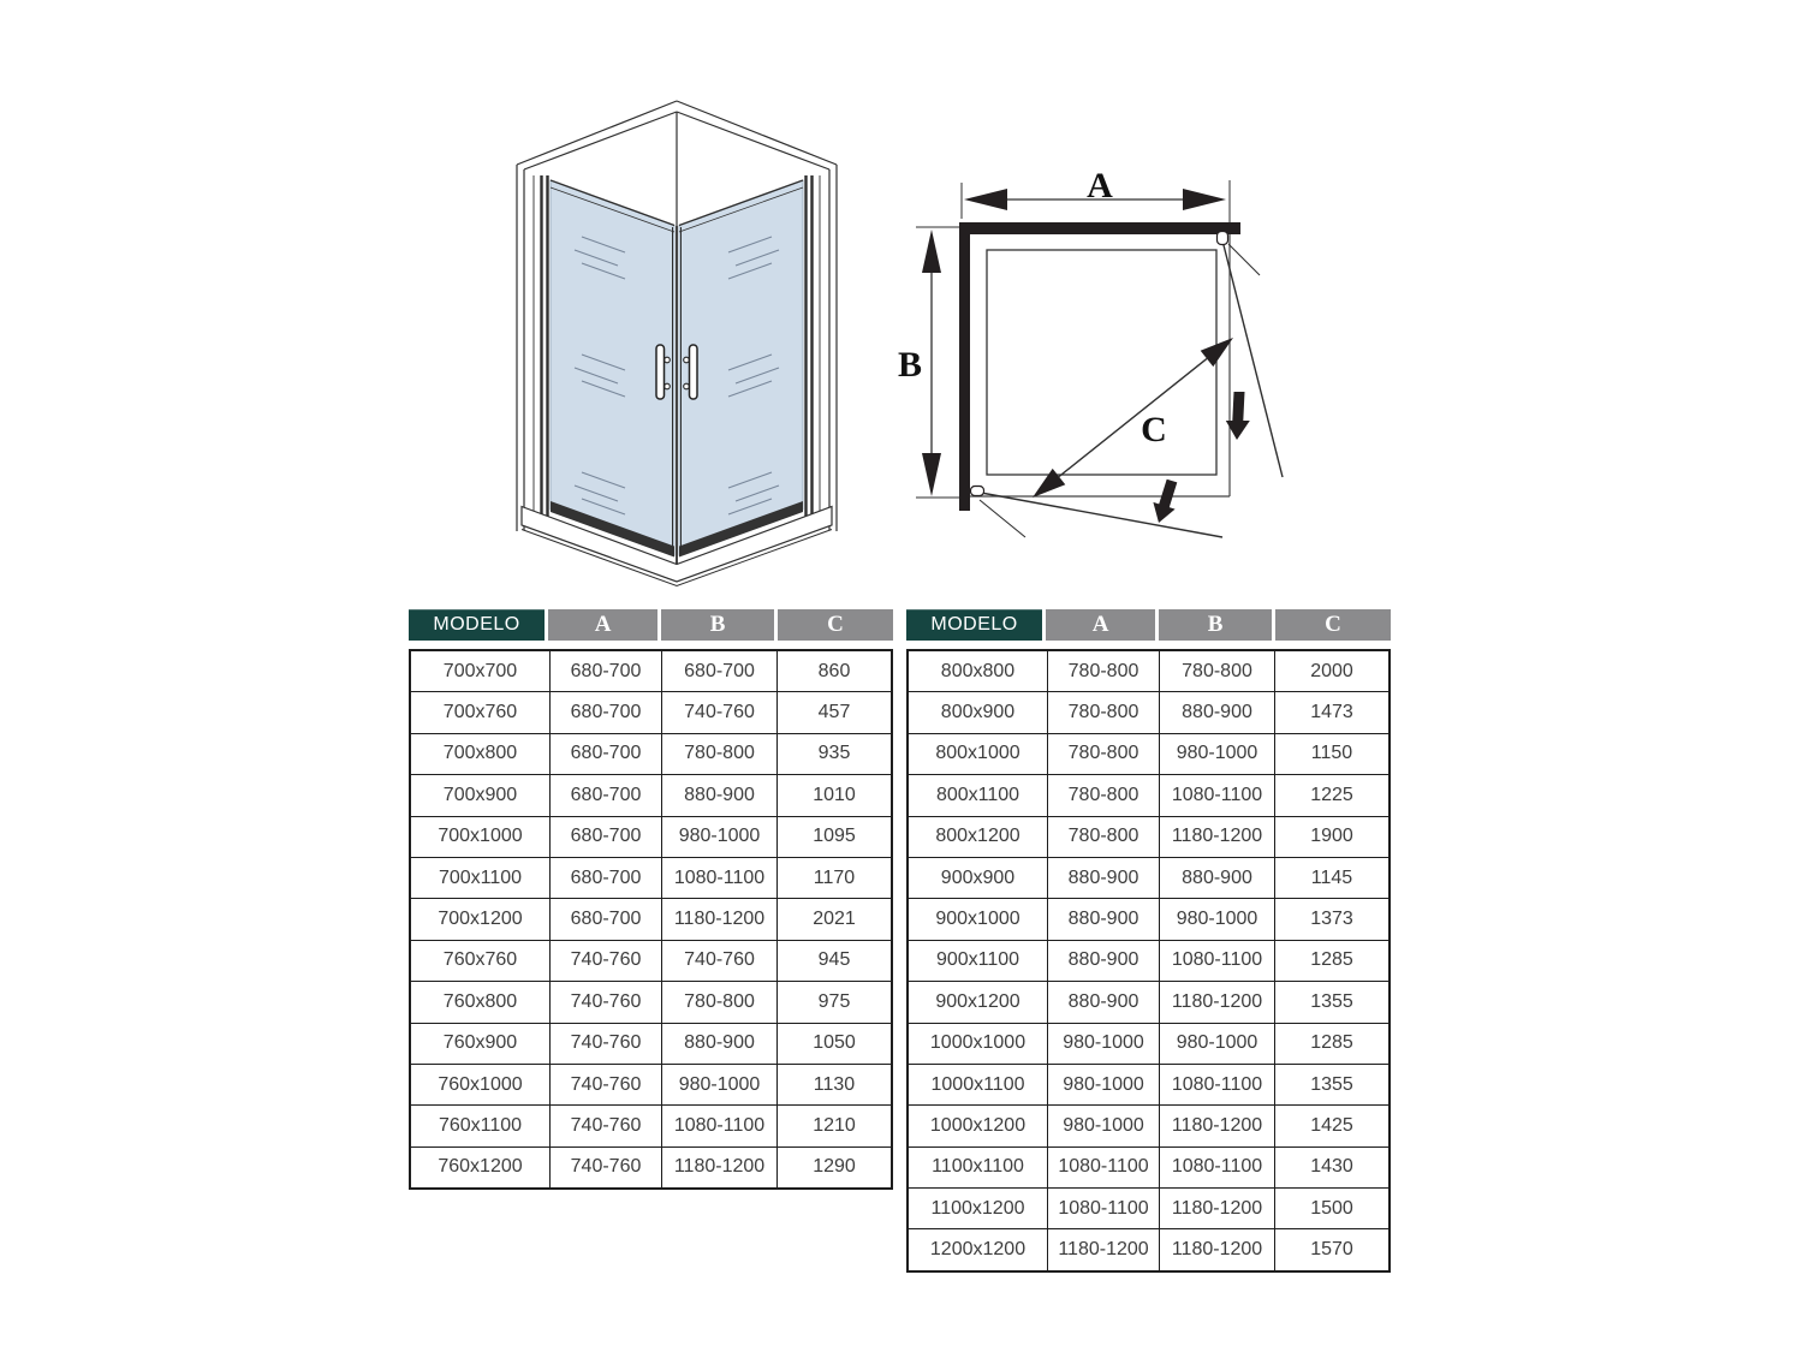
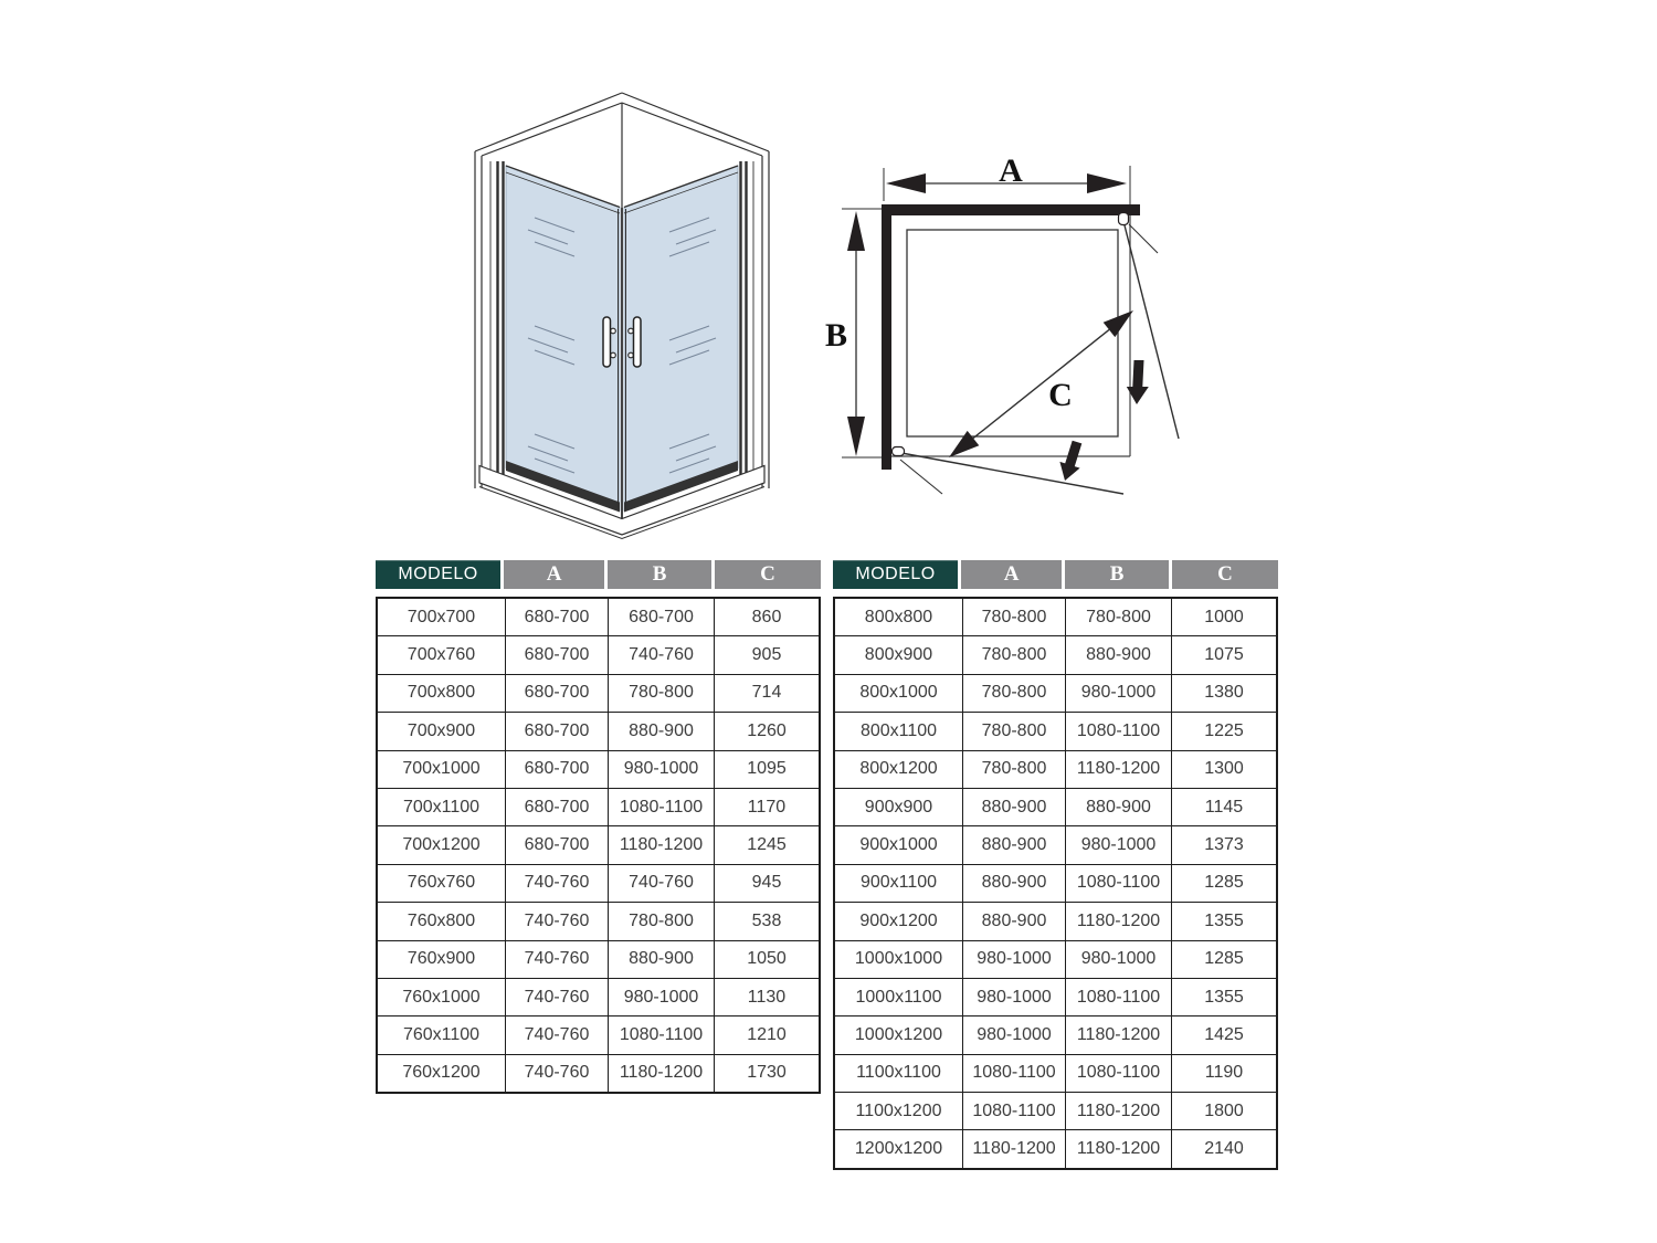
  A
  B
  C
  MODELO
  A
  B
  C
  700x700
  680-700
  680-700
  860
  700x760
  680-700
  740-760
- 457
+ 905
  700x800
  680-700
  780-800
- 935
+ 714
  700x900
  680-700
  880-900
- 1010
+ 1260
  700x1000
  680-700
  980-1000
  1095
  700x1100
  680-700
  1080-1100
  1170
  700x1200
  680-700
  1180-1200
- 2021
+ 1245
  760x760
  740-760
  740-760
  945
  760x800
  740-760
  780-800
- 975
+ 538
  760x900
  740-760
  880-900
  1050
  760x1000
  740-760
  980-1000
  1130
  760x1100
  740-760
  1080-1100
  1210
  760x1200
  740-760
  1180-1200
- 1290
+ 1730
  MODELO
  A
  B
  C
  800x800
  780-800
  780-800
- 2000
+ 1000
  800x900
  780-800
  880-900
- 1473
+ 1075
  800x1000
  780-800
  980-1000
- 1150
+ 1380
  800x1100
  780-800
  1080-1100
  1225
  800x1200
  780-800
  1180-1200
- 1900
+ 1300
  900x900
  880-900
  880-900
  1145
  900x1000
  880-900
  980-1000
  1373
  900x1100
  880-900
  1080-1100
  1285
  900x1200
  880-900
  1180-1200
  1355
  1000x1000
  980-1000
  980-1000
  1285
  1000x1100
  980-1000
  1080-1100
  1355
  1000x1200
  980-1000
  1180-1200
  1425
  1100x1100
  1080-1100
  1080-1100
- 1430
+ 1190
  1100x1200
  1080-1100
  1180-1200
- 1500
+ 1800
  1200x1200
  1180-1200
  1180-1200
- 1570
+ 2140
